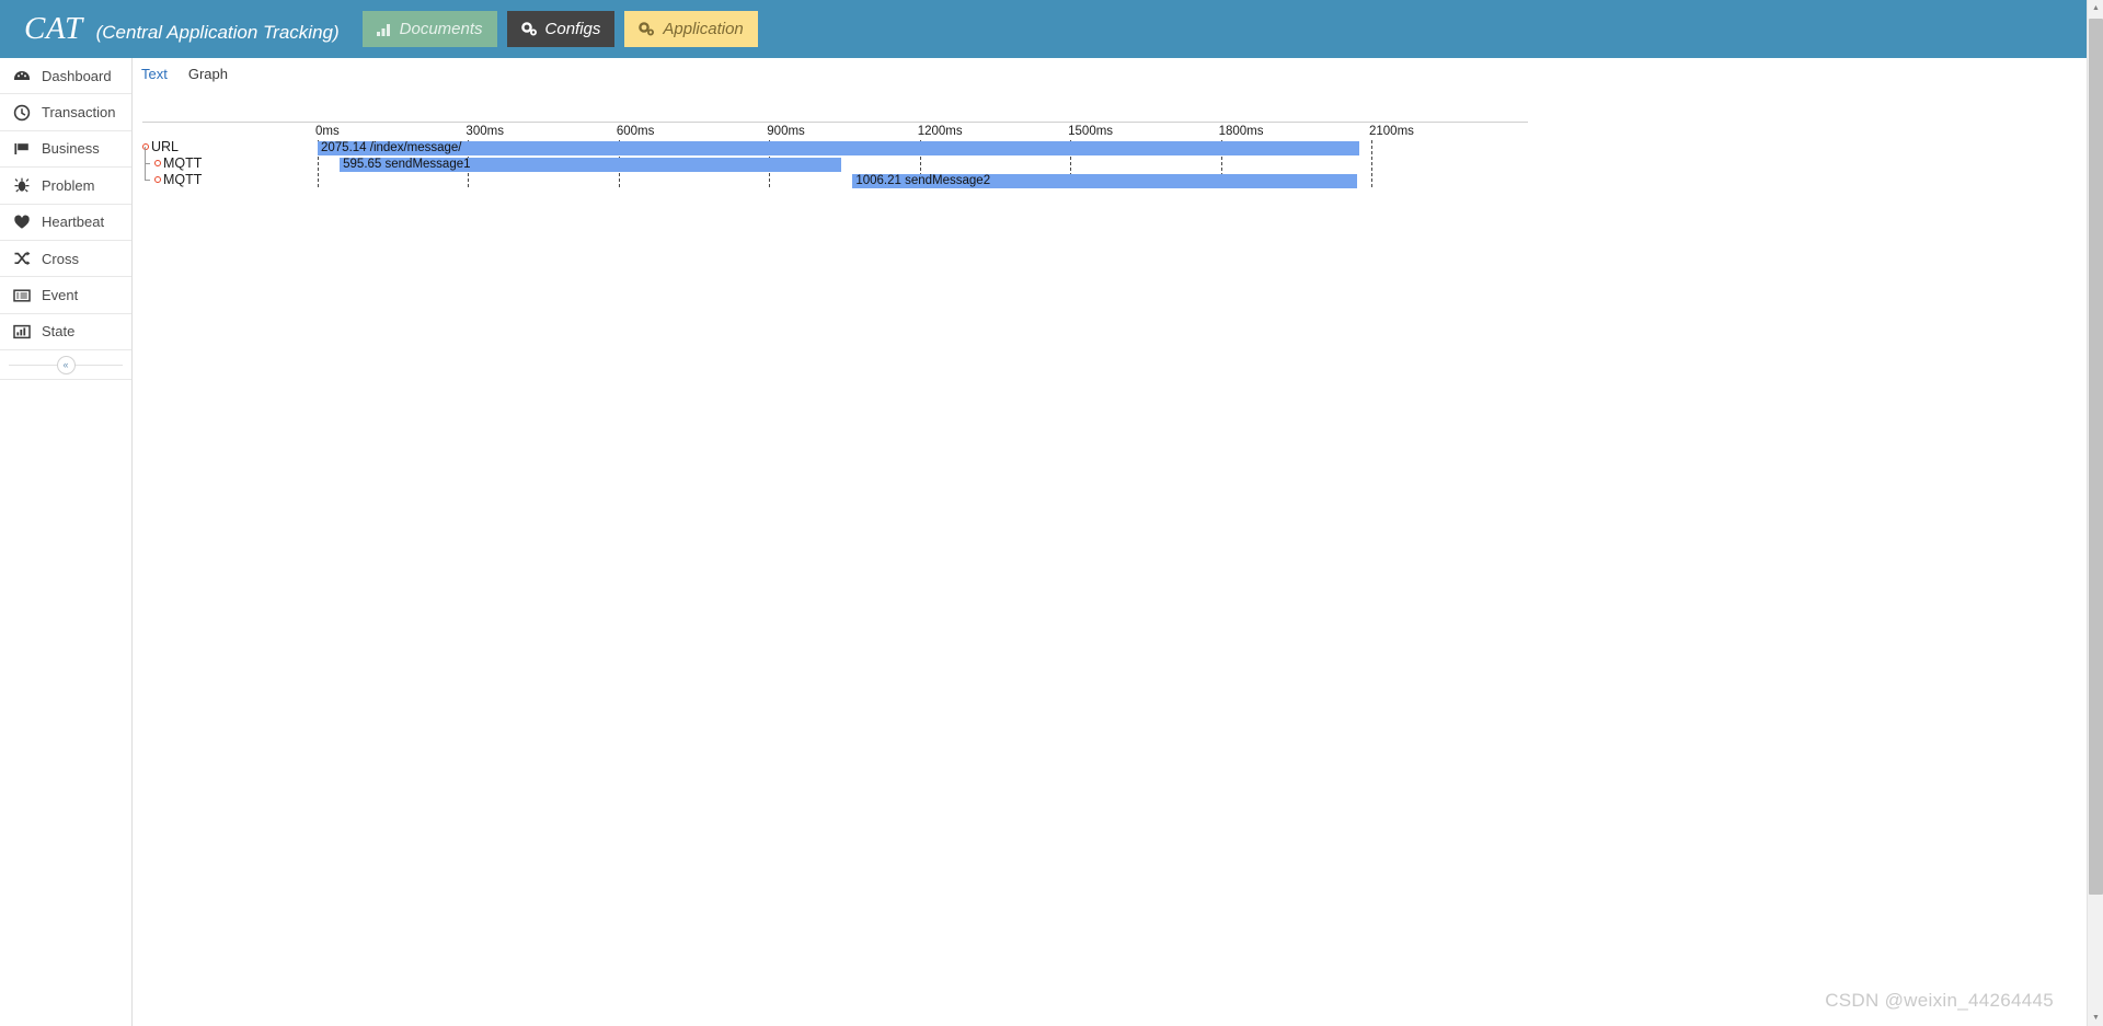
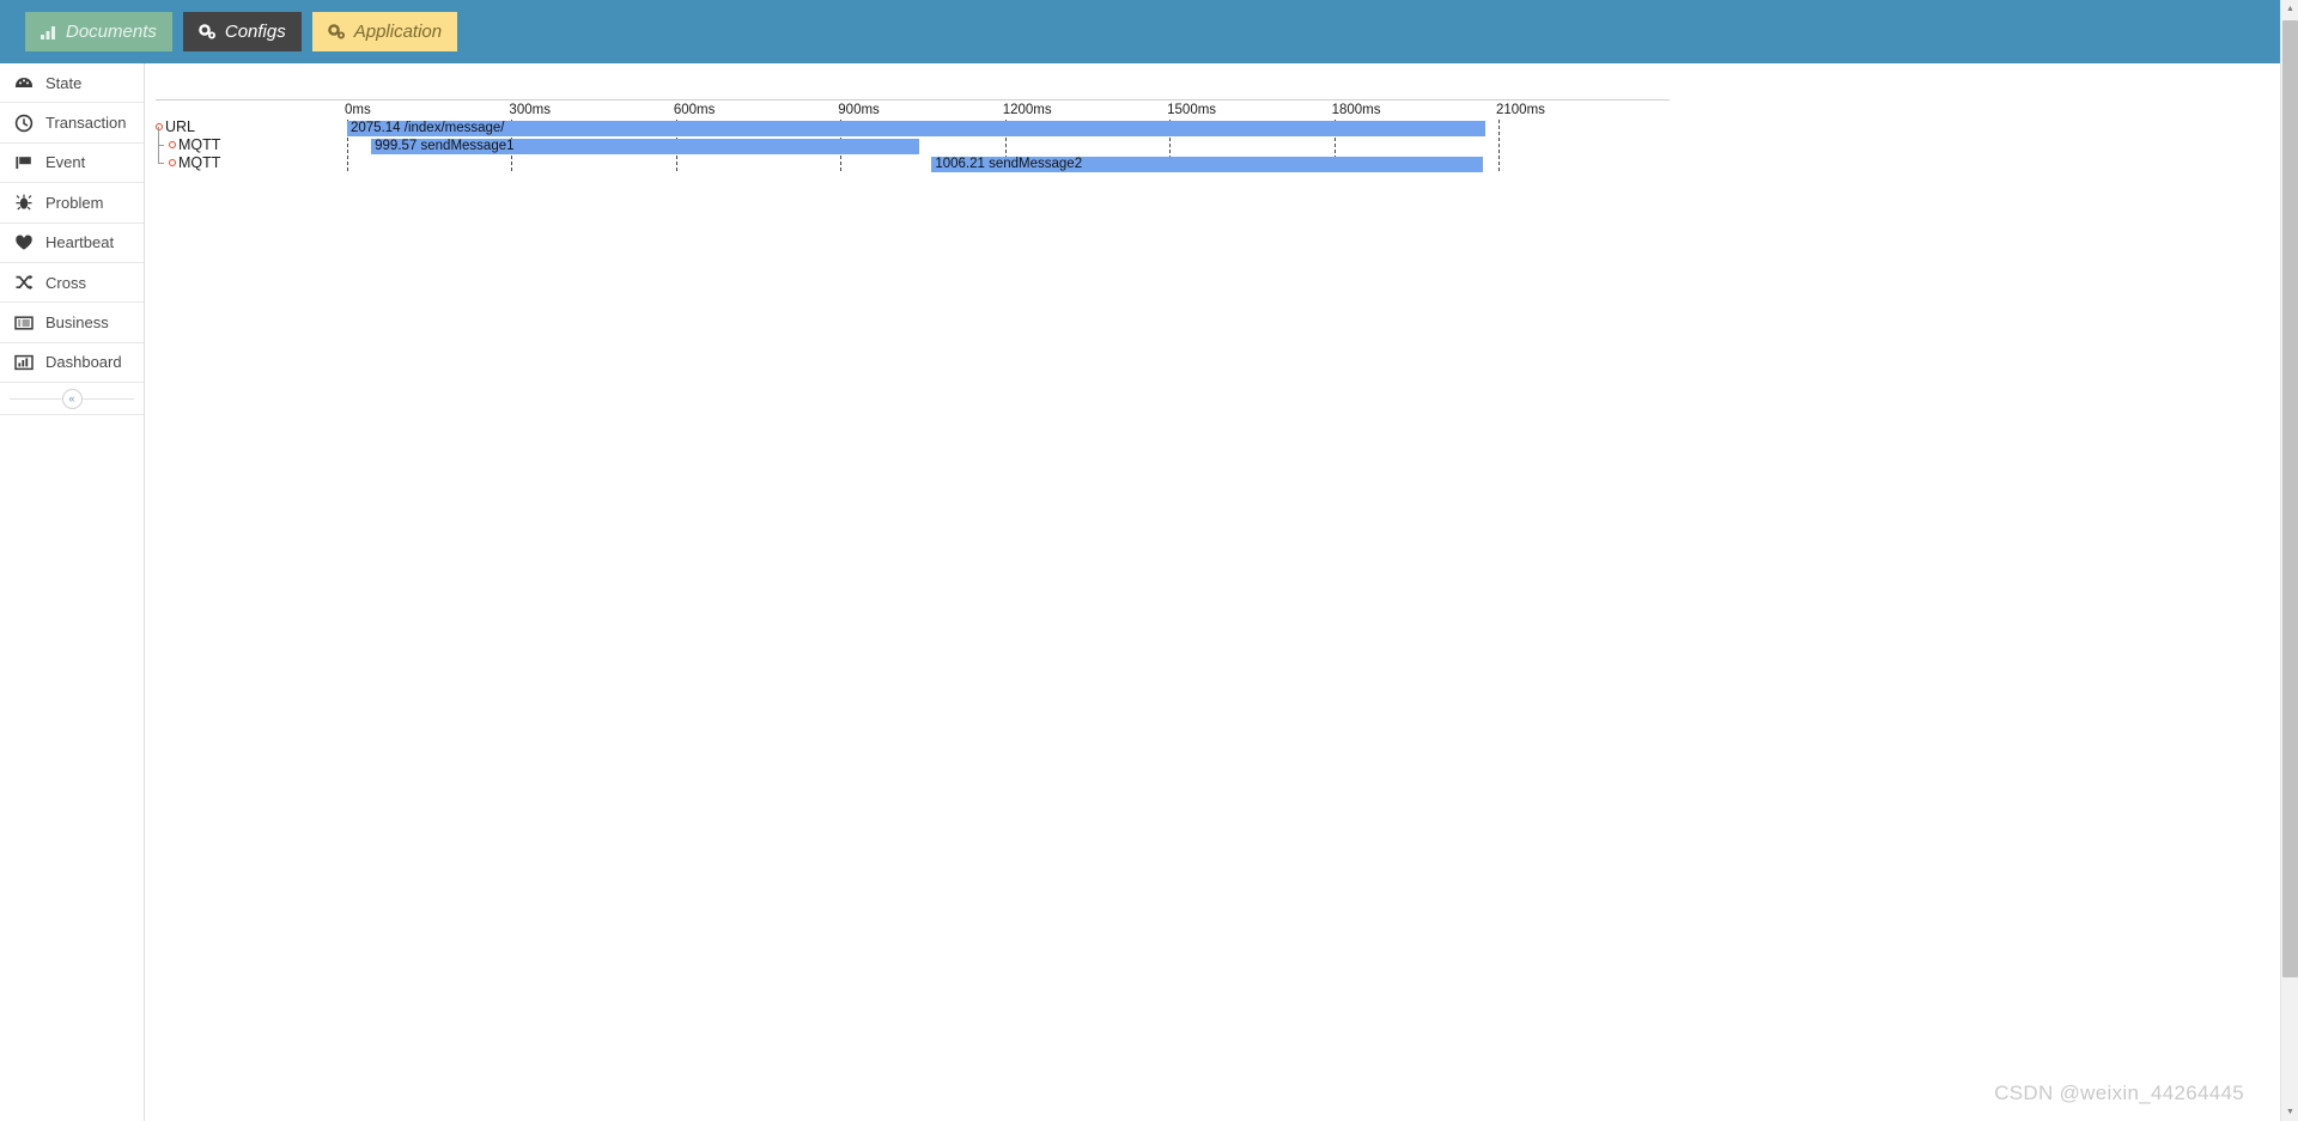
- CAT
- (Central Application Tracking)
  Documents
  Configs
  Application
- Dashboard
+ State
  Transaction
- Business
+ Event
  Problem
  Heartbeat
  Cross
- Event
+ Business
- State
+ Dashboard
  «
- Text
- Graph
  0ms
  300ms
  600ms
  900ms
  1200ms
  1500ms
  1800ms
  2100ms
  URL
  MQTT
  MQTT
  2075.14 /index/message/
- 595.65 sendMessage1
+ 999.57 sendMessage1
  1006.21 sendMessage2
  CSDN @weixin_44264445
